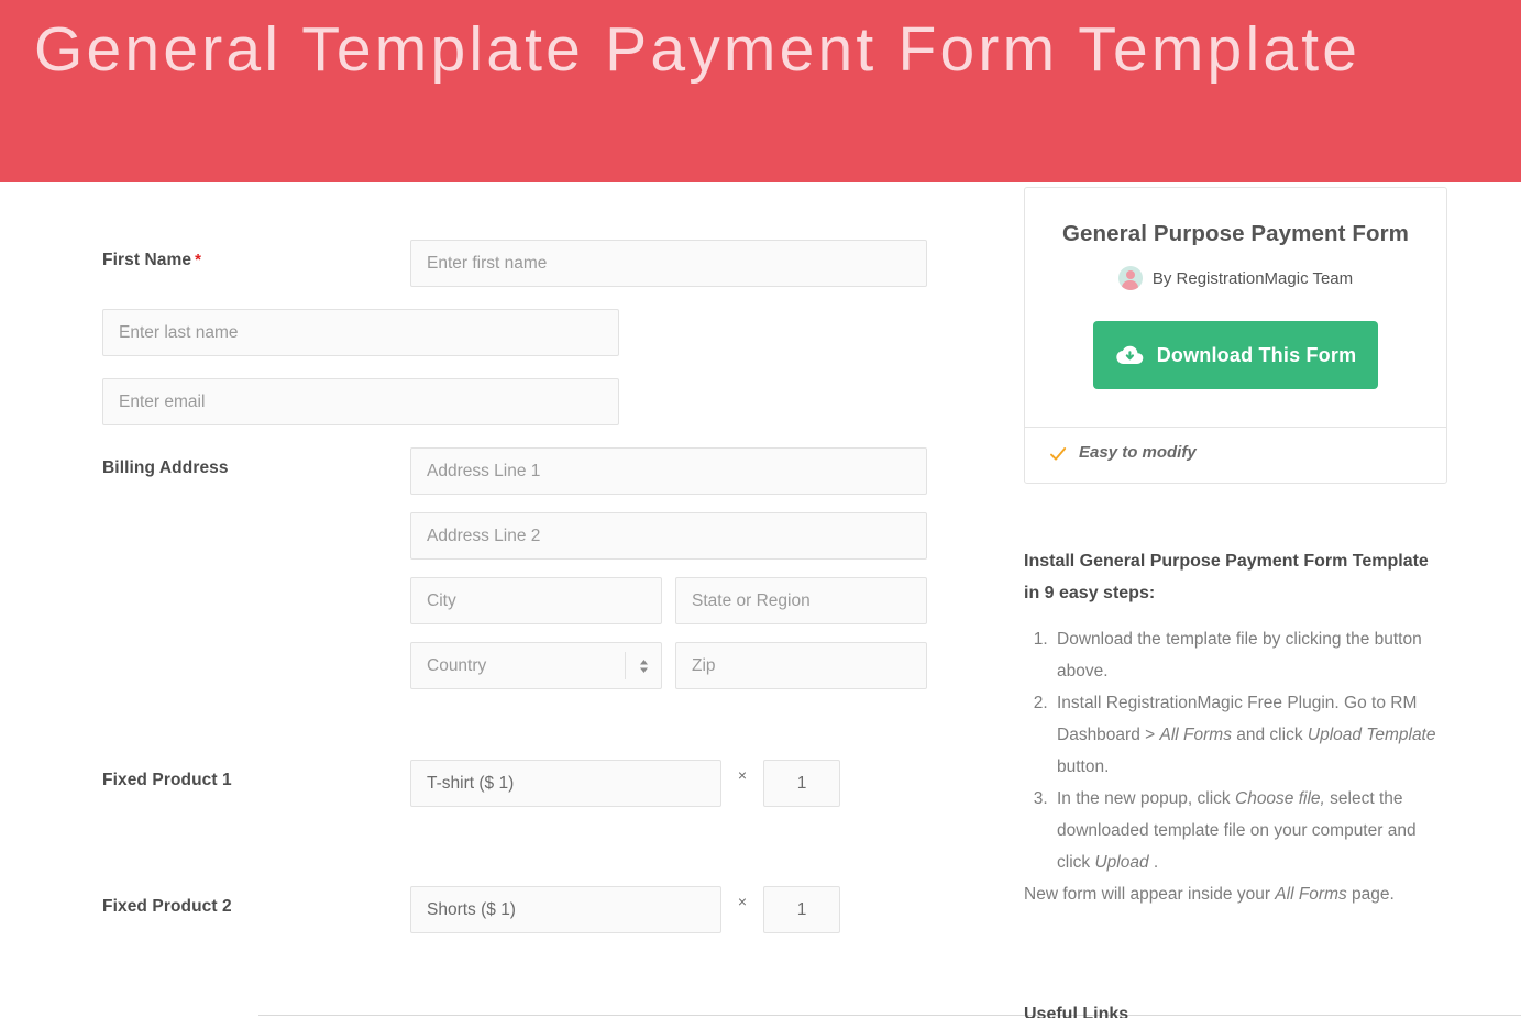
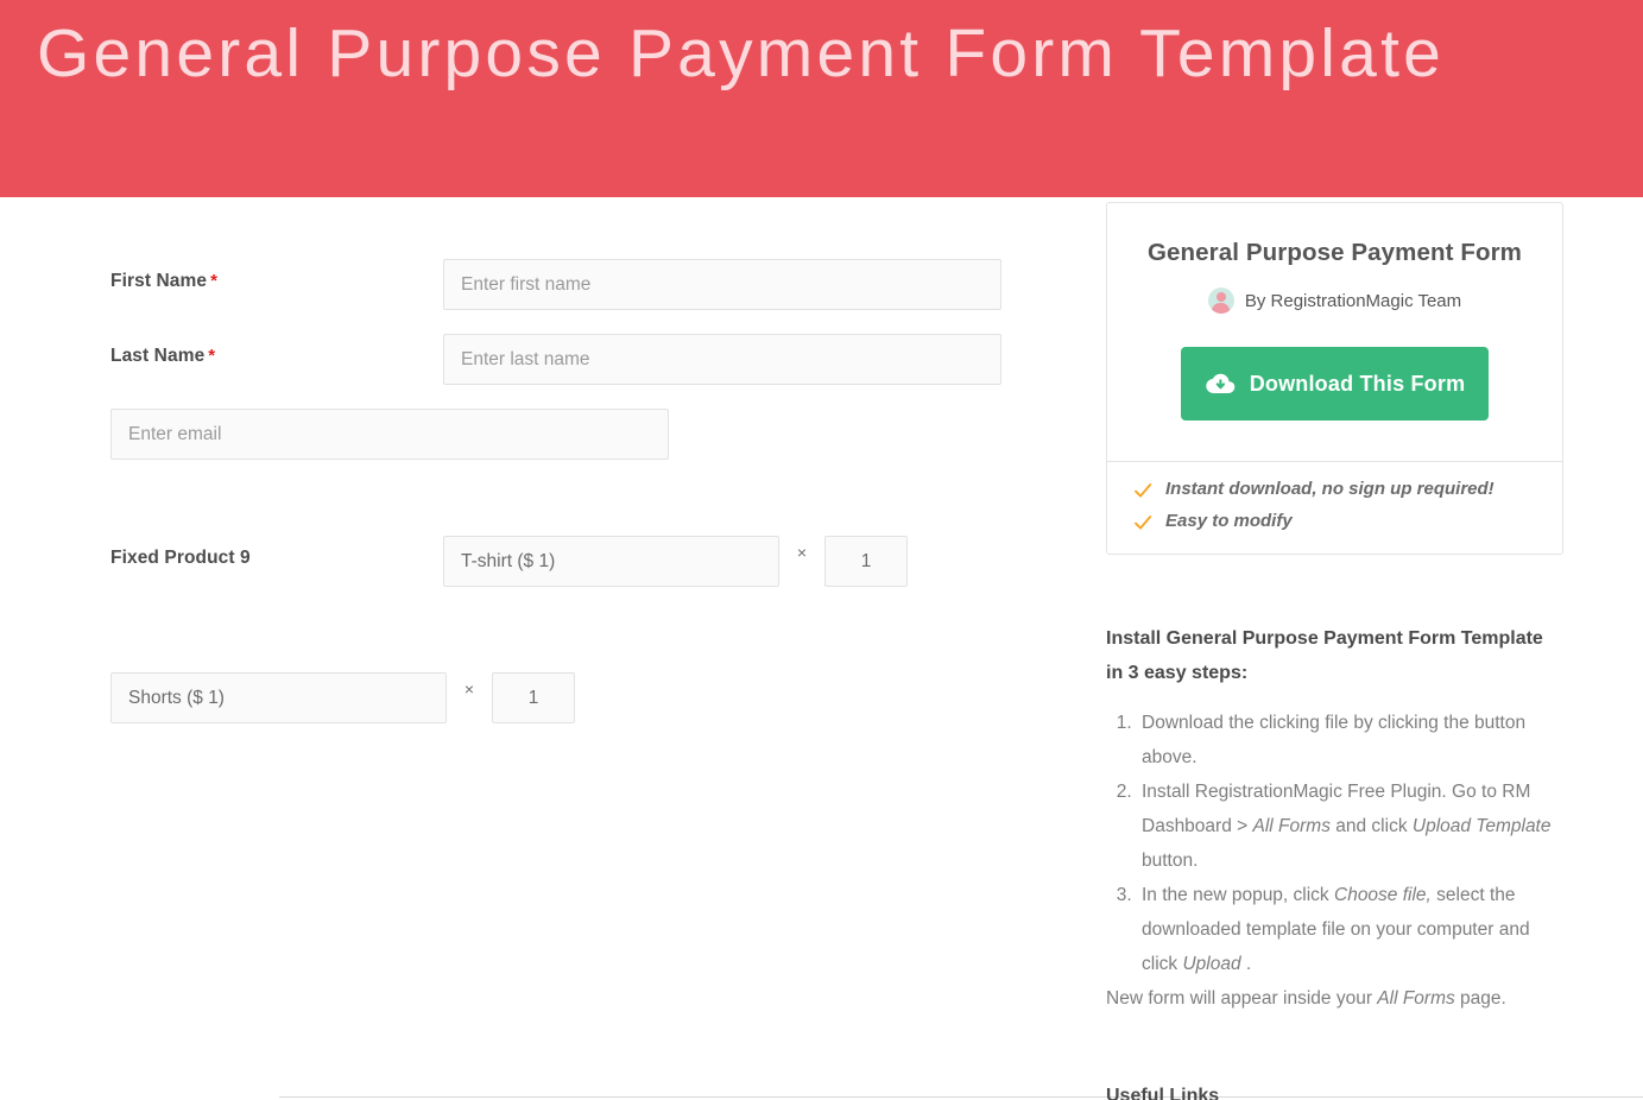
- General Template Payment Form Template
+ General Purpose Payment Form Template
  First Name *
  Enter first name
+ Last Name *
  Enter last name
  Enter email
- Billing Address
- Address Line 1
- Address Line 2
- City
- State or Region
- Country
- Zip
- Fixed Product 1
+ Fixed Product 9
  T-shirt ($ 1)
  ×
  1
- Fixed Product 2
  Shorts ($ 1)
  ×
  1
  General Purpose Payment Form
  By RegistrationMagic Team
  Download This Form
+ Instant download, no sign up required!
  Easy to modify
- Install General Purpose Payment Form Template in 9 easy steps:
+ Install General Purpose Payment Form Template in 3 easy steps:
- Download the template file by clicking the button above.
+ Download the clicking file by clicking the button above.
  Install RegistrationMagic Free Plugin. Go to RM Dashboard > All Forms and click Upload Template button.
  In the new popup, click Choose file, select the downloaded template file on your computer and click Upload .
  New form will appear inside your All Forms page.
  Useful Links
